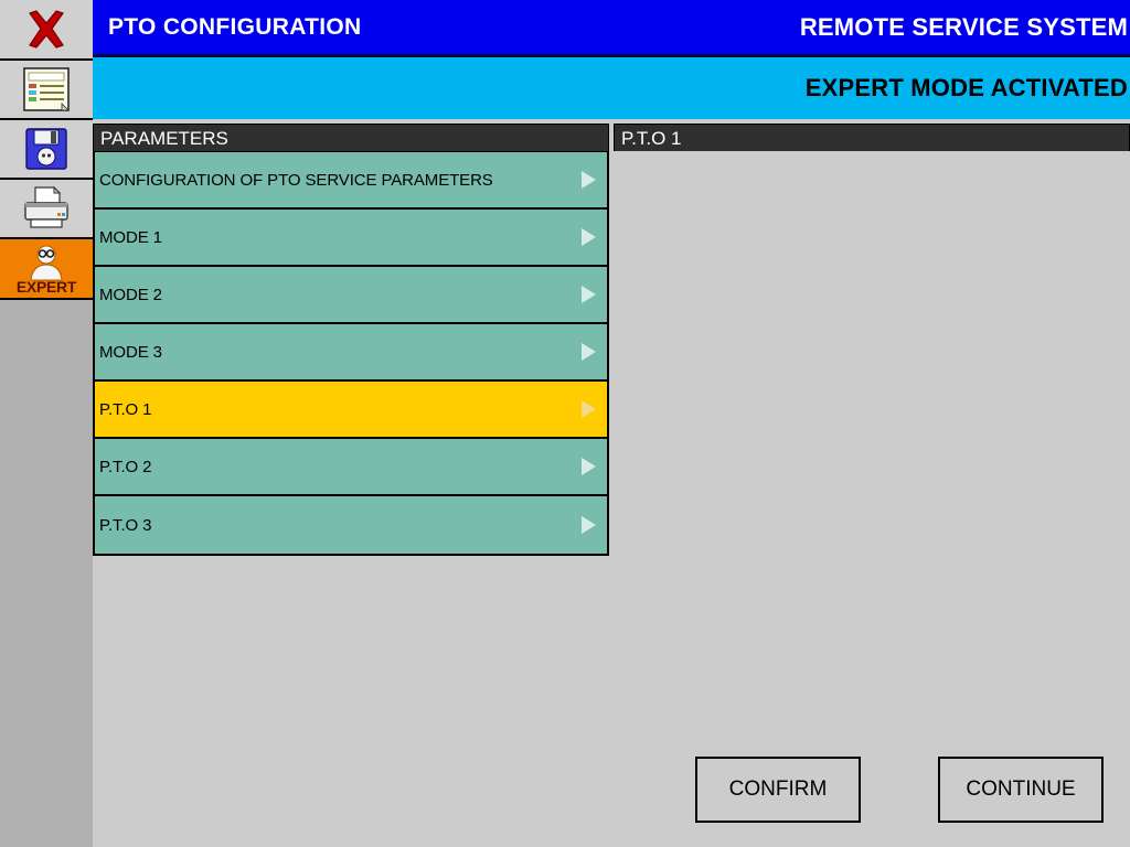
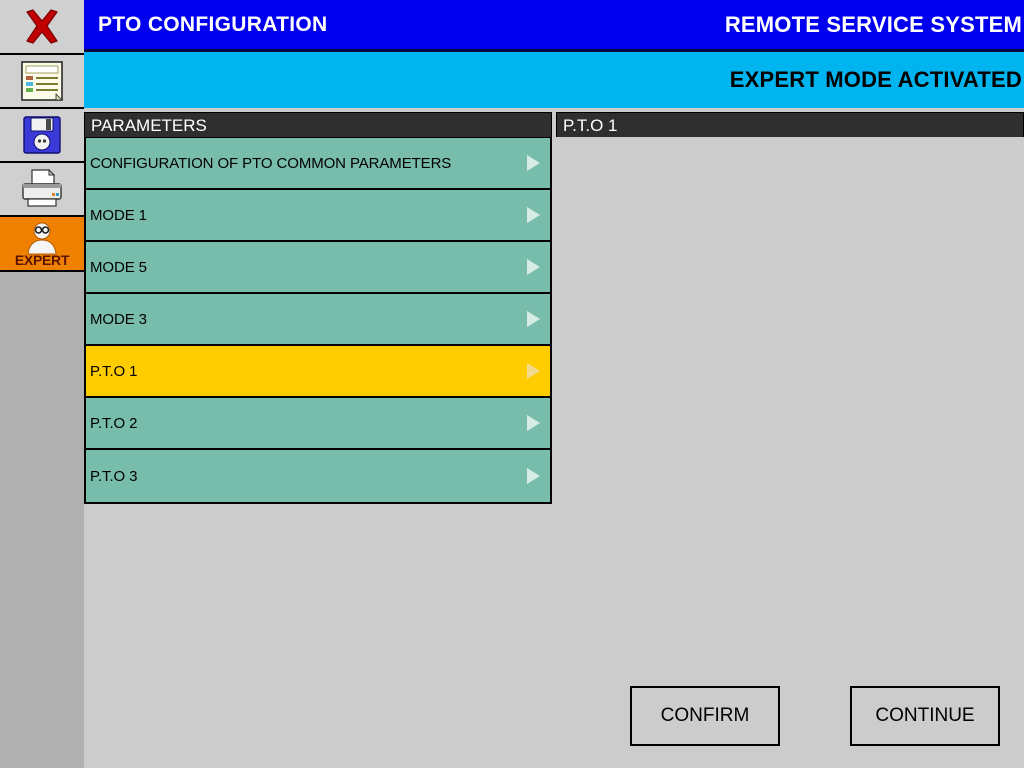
  EXPERT
  PTO CONFIGURATION
  REMOTE SERVICE SYSTEM
  EXPERT MODE ACTIVATED
  PARAMETERS
- CONFIGURATION OF PTO SERVICE PARAMETERS
+ CONFIGURATION OF PTO COMMON PARAMETERS
  MODE 1
- MODE 2
+ MODE 5
  MODE 3
  P.T.O 1
  P.T.O 2
  P.T.O 3
  P.T.O 1
  CONFIRM
  CONTINUE
